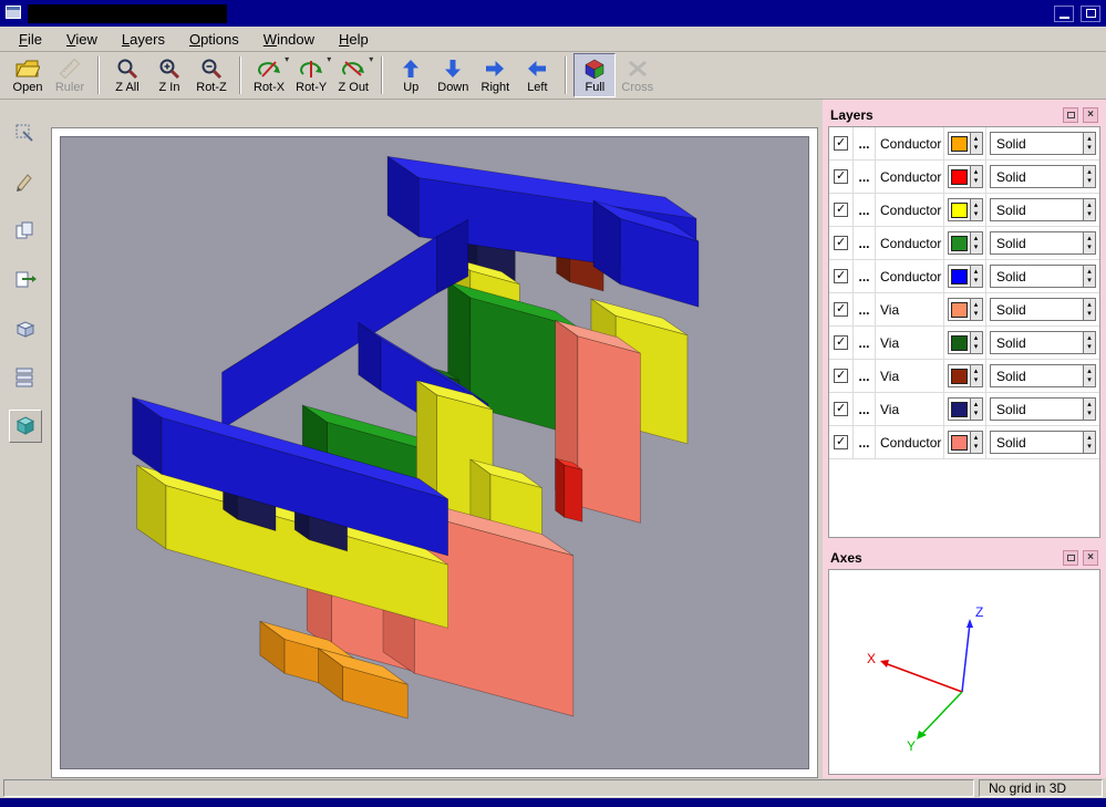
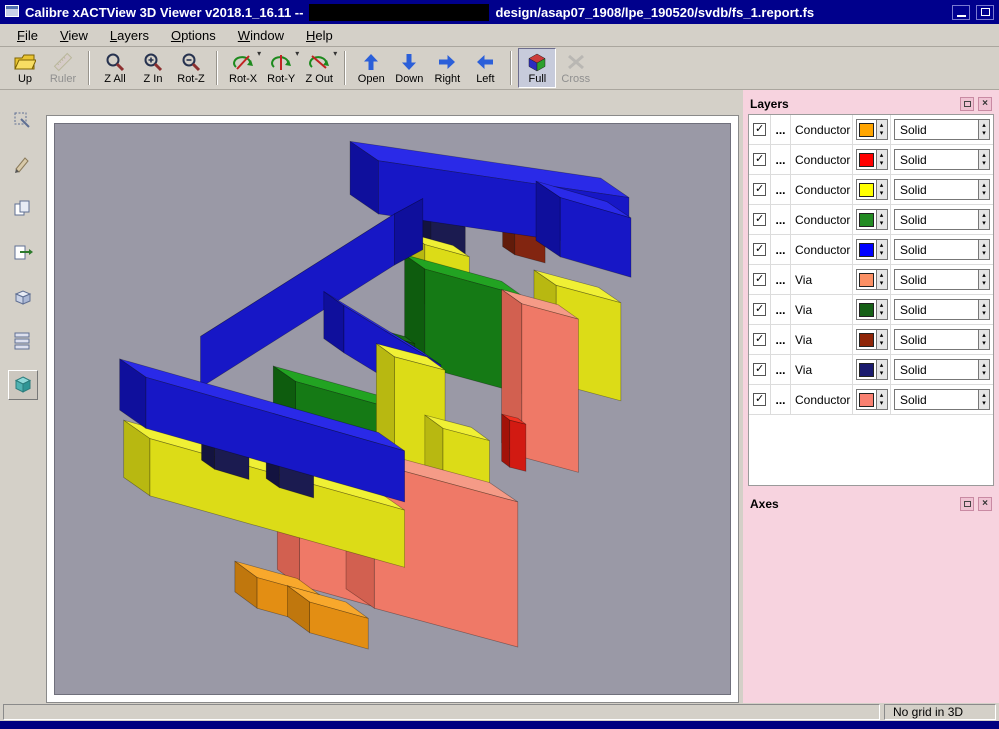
+ Calibre xACTView 3D Viewer v2018.1_16.11 --
+ design/asap07_1908/lpe_190520/svdb/fs_1.report.fs
  File
  View
  Layers
  Options
  Window
  Help
- Open
+ Up
  Ruler
  Z All
  Z In
  Rot-Z
  Rot-X
  Rot-Y
  Z Out
- Up
+ Open
  Down
  Right
  Left
  Full
  Cross
  Layers
  ×
  ...
  Conductor
  Solid
  ...
  Conductor
  Solid
  ...
  Conductor
  Solid
  ...
  Conductor
  Solid
  ...
  Conductor
  Solid
  ...
  Via
  Solid
  ...
  Via
  Solid
  ...
  Via
  Solid
  ...
  Via
  Solid
  ...
  Conductor
  Solid
  Axes
  ×
- Z
- X
- Y
  No grid in 3D
